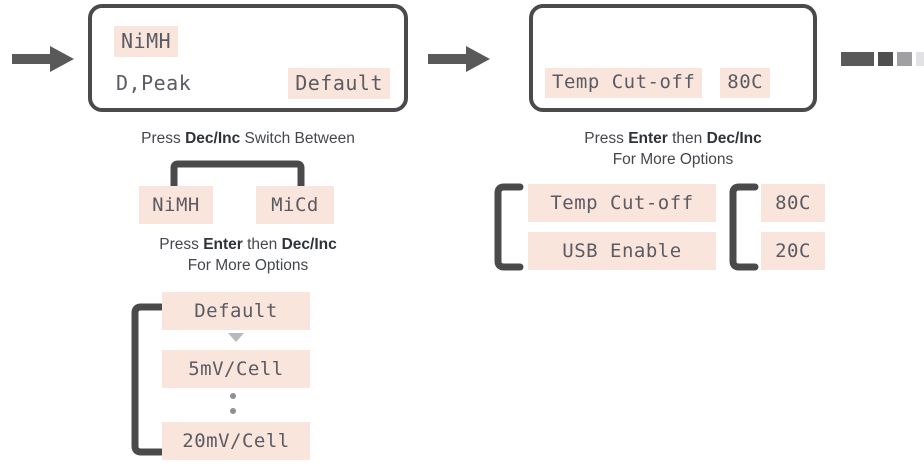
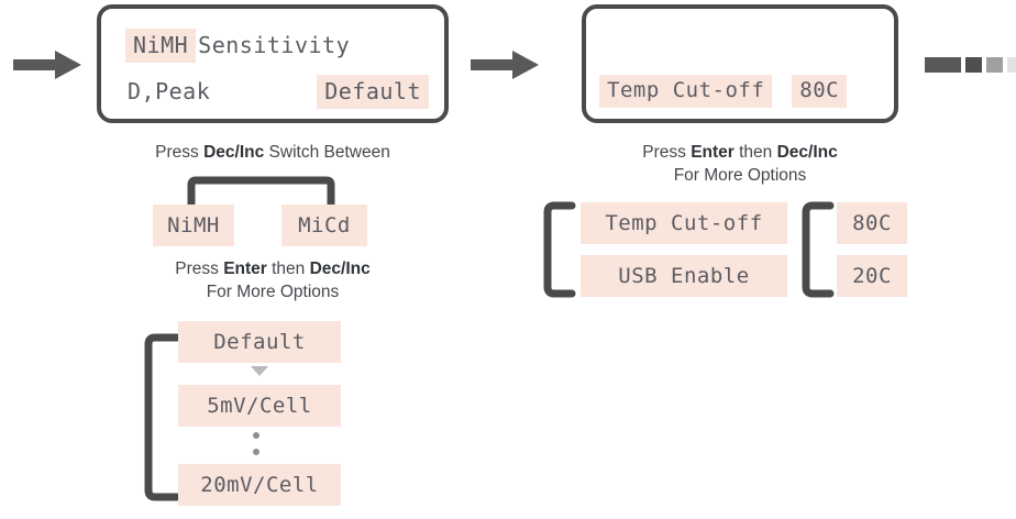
  NiMH
+ Sensitivity
  D,Peak
  Default
  Press Dec/Inc Switch Between
  NiMH
  MiCd
  Press Enter then Dec/Inc
  For More Options
  Default
  5mV/Cell
  20mV/Cell
  Temp Cut-off
  80C
  Press Enter then Dec/Inc
  For More Options
  Temp Cut-off
  USB Enable
  80C
  20C
